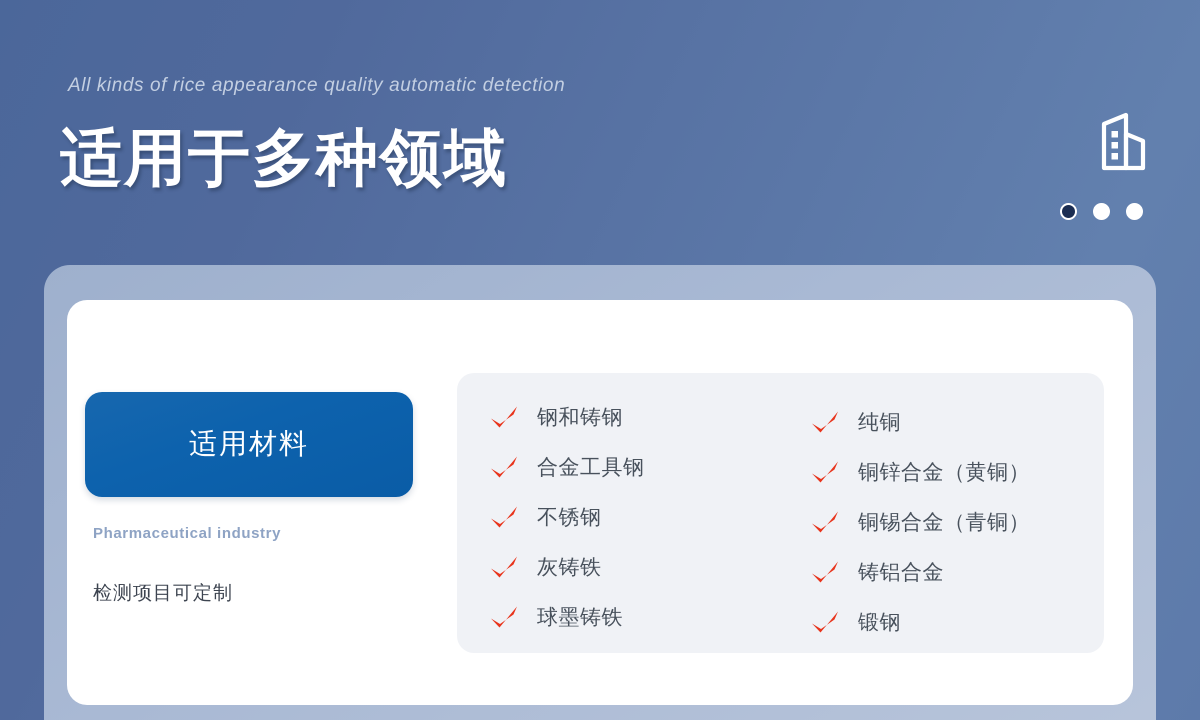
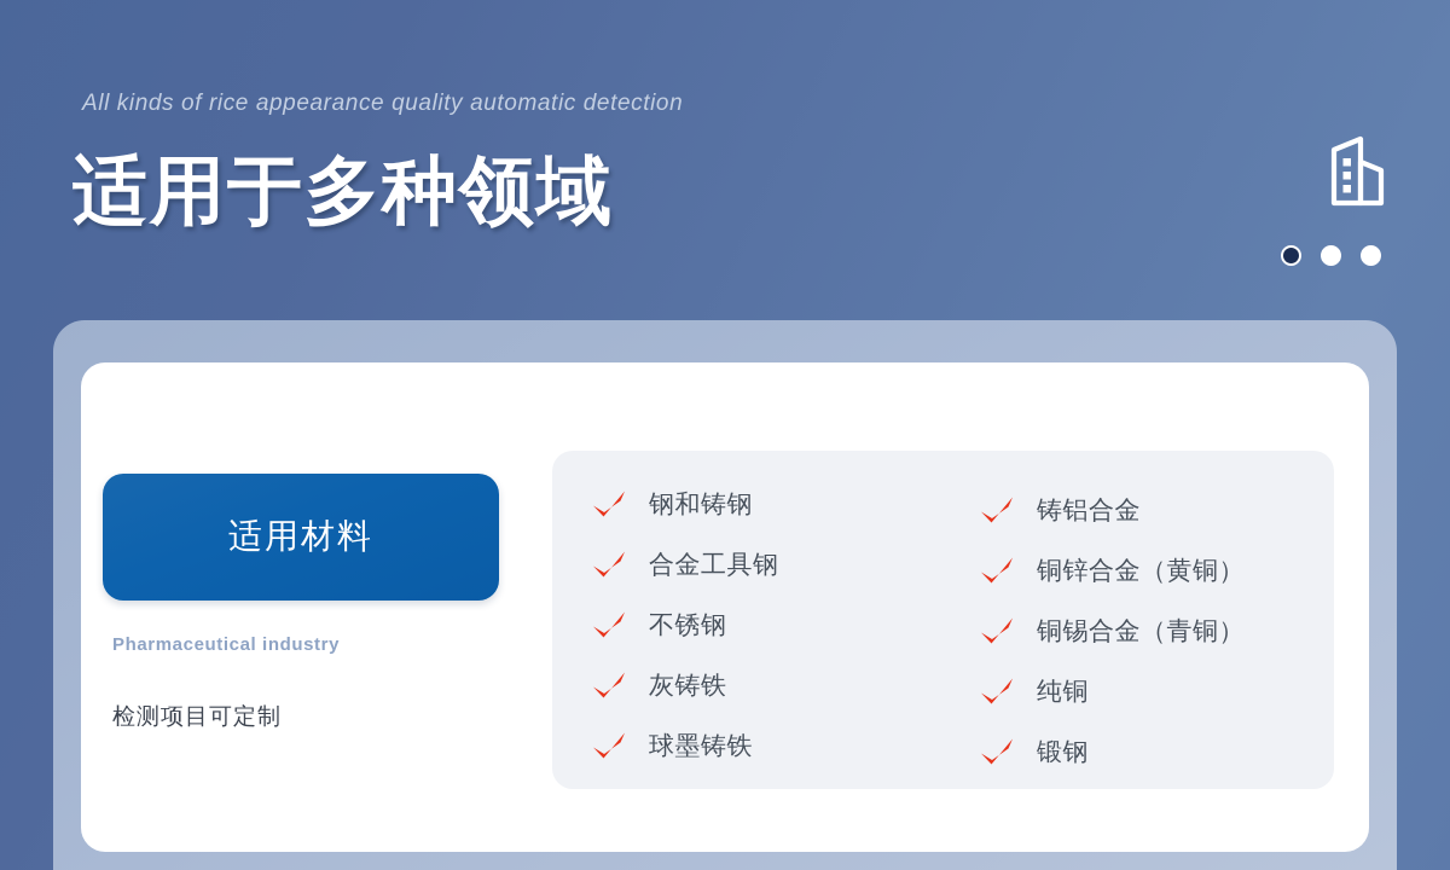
  All kinds of rice appearance quality automatic detection
  适用于多种领域
  适用材料
  Pharmaceutical industry
  检测项目可定制
  钢和铸钢
  合金工具钢
  不锈钢
  灰铸铁
  球墨铸铁
- 纯铜
+ 铸铝合金
  铜锌合金（黄铜）
  铜锡合金（青铜）
- 铸铝合金
+ 纯铜
  锻钢
